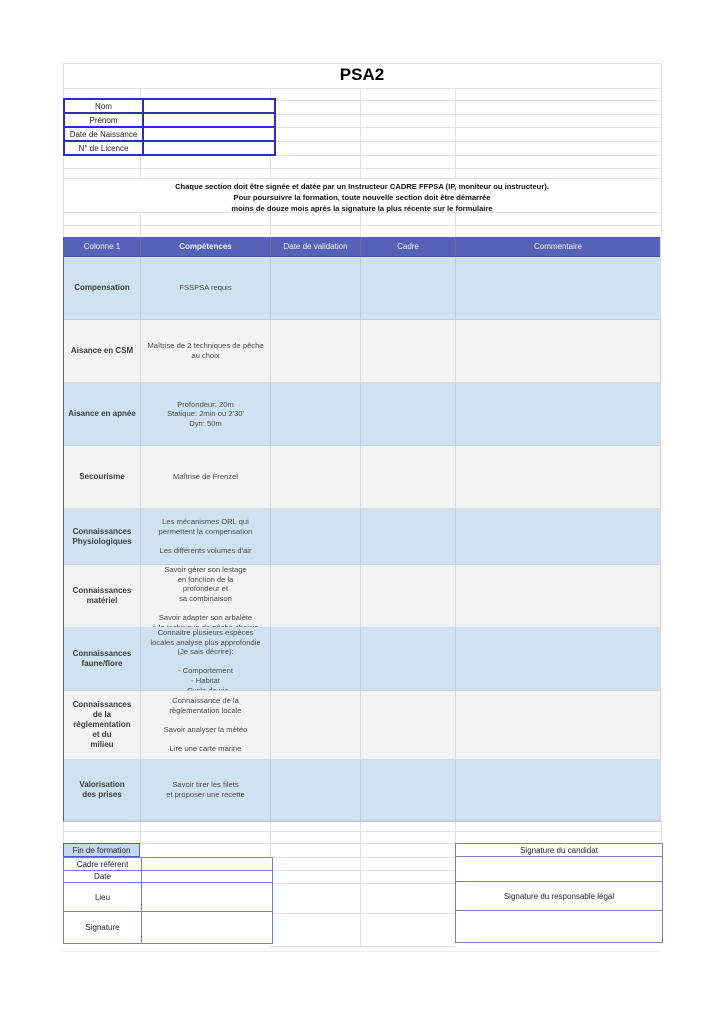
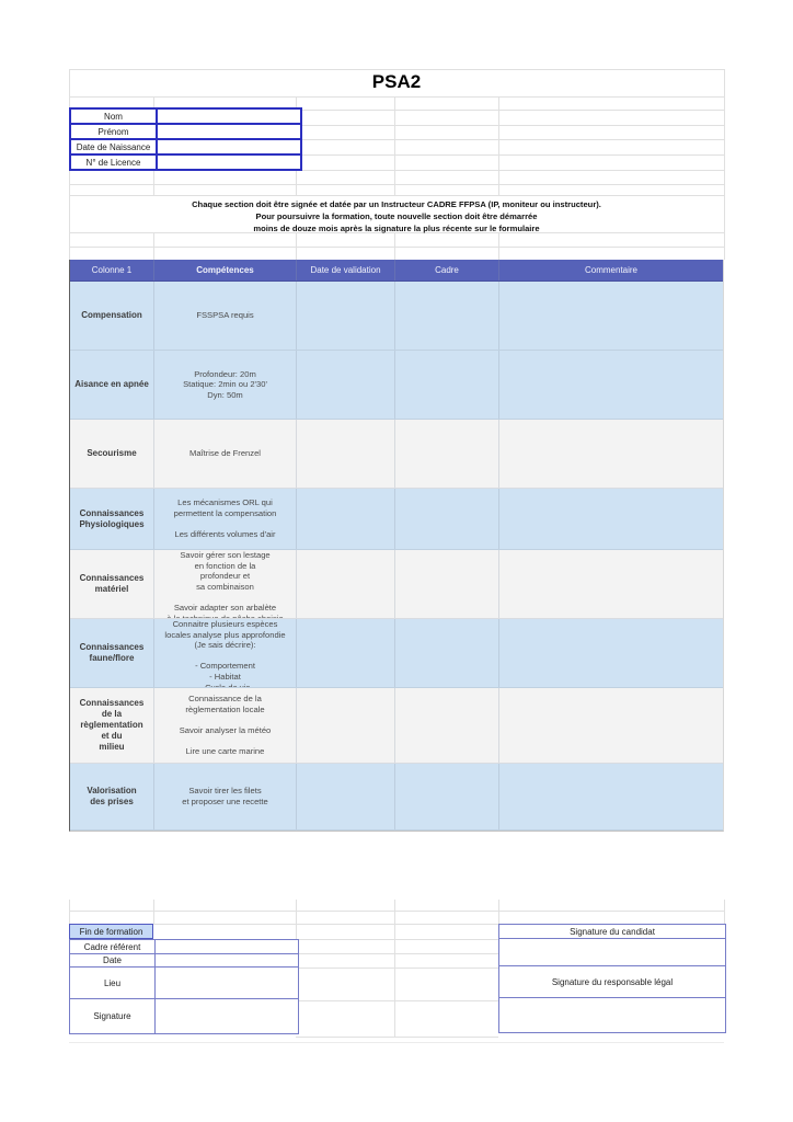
  PSA2
  Nom
  Prénom
  Date de Naissance
  N° de Licence
  Chaque section doit être signée et datée par un Instructeur CADRE FFPSA (IP, moniteur ou instructeur).
  Pour poursuivre la formation, toute nouvelle section doit être démarrée
  moins de douze mois après la signature la plus récente sur le formulaire
  Colonne 1
  Compétences
  Date de validation
  Cadre
  Commentaire
  Compensation
  FSSPSA requis
- Aisance en CSM
- Maîtrise de 2 techniques de pêche
- au choix
  Aisance en apnée
  Profondeur: 20m
  Statique: 2min ou 2'30'
  Dyn: 50m
  Secourisme
  Maîtrise de Frenzel
  Connaissances
  Physiologiques
  Les mécanismes ORL qui
  permettent la compensation
  Les différents volumes d'air
  Connaissances
  matériel
  Savoir gérer son lestage
  en fonction de la
  profondeur et
  sa combinaison
  Savoir adapter son arbalète
  Connaissances
  faune/flore
  Connaitre plusieurs espèces
  locales analyse plus approfondie
  (Je sais décrire):
  - Comportement
  - Habitat
  Connaissances
  de la
  règlementation
  et du
  milieu
  Connaissance de la
  règlementation locale
  Savoir analyser la météo
  Lire une carte marine
  Valorisation
  des prises
  Savoir tirer les filets
  et proposer une recette
  Fin de formation
  Cadre référent
  Date
  Lieu
  Signature
  Signature du candidat
  Signature du responsable légal
